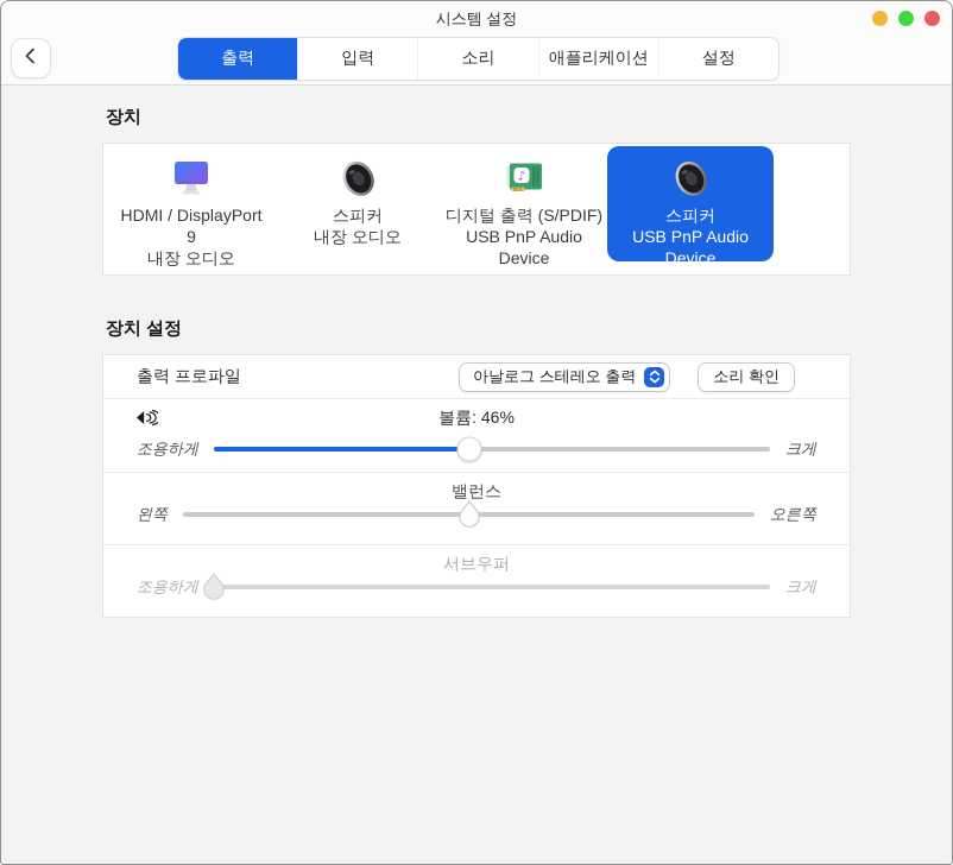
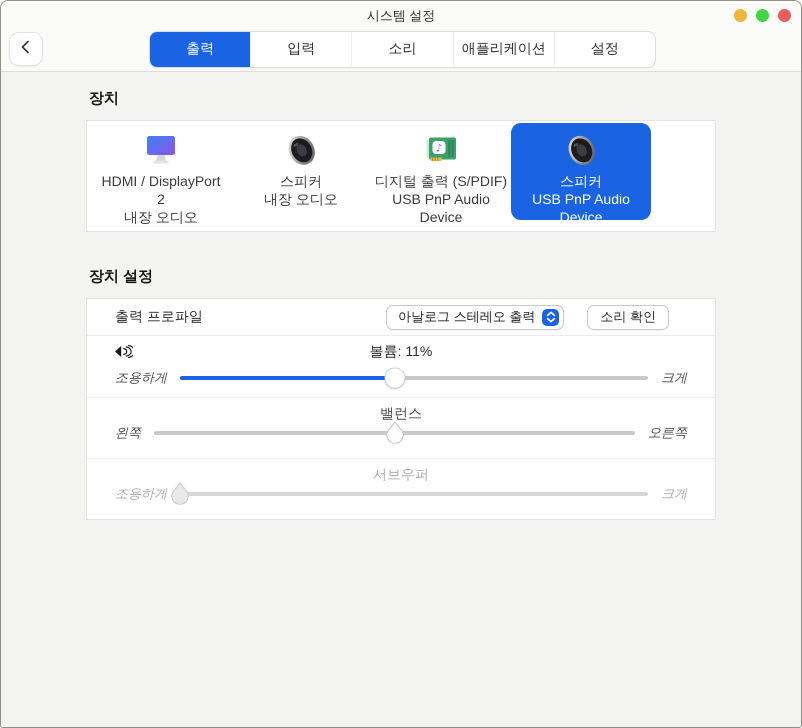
  시스템 설정
  출력
  입력
  소리
  애플리케이션
  설정
  장치
  HDMI / DisplayPort
- 9
+ 2
  내장 오디오
  스피커
  내장 오디오
  ♪
  디지털 출력 (S/PDIF)
  USB PnP Audio
  Device
  스피커
  USB PnP Audio
  Device
  장치 설정
  출력 프로파일
  아날로그 스테레오 출력
  소리 확인
- 볼륨: 46%
+ 볼륨: 11%
  조용하게
  크게
  밸런스
  왼쪽
  오른쪽
  서브우퍼
  조용하게
  크게
